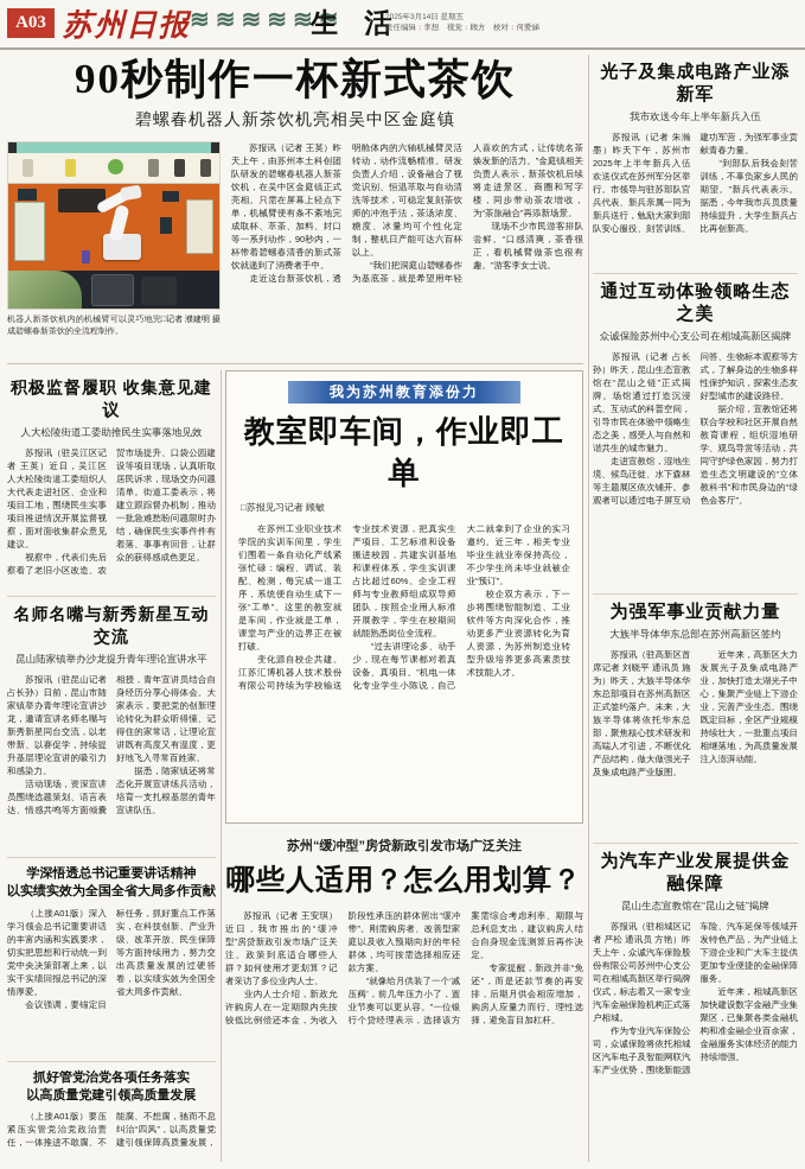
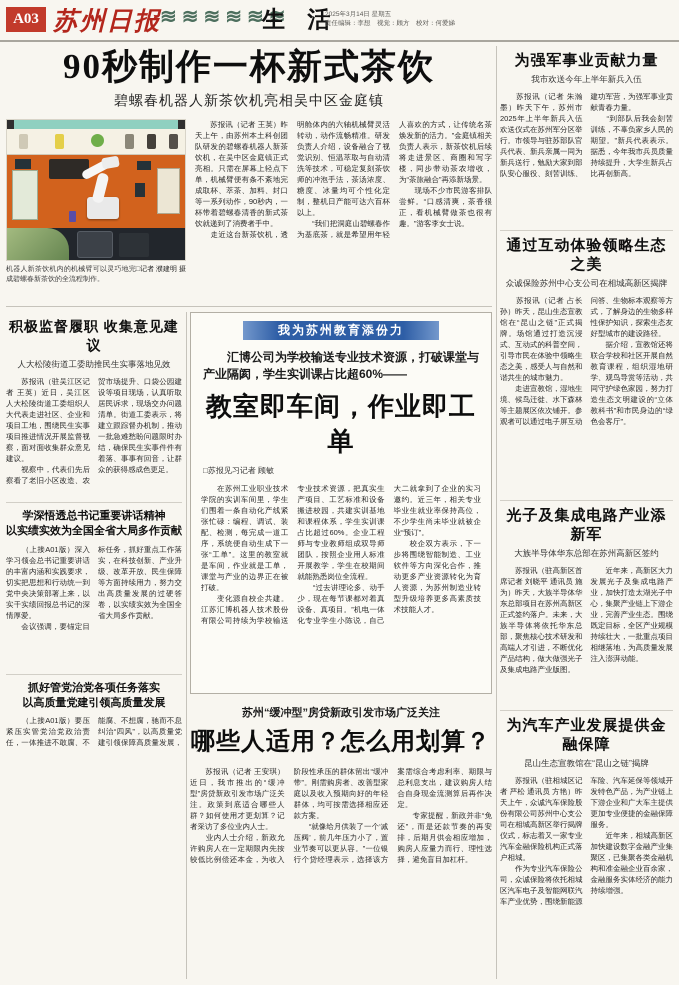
  A03
  苏州日报
  ≋≋≋≋≋≋
  生 活
  90秒制作一杯新式茶饮
  碧螺春机器人新茶饮机亮相吴中区金庭镇
  苏报讯（记者 王英）昨天上午，由苏州本土科创团队研发的碧螺春机器人新茶饮机，在吴中区金庭镇正式亮相。只需在屏幕上轻点下单，机械臂便有条不紊地完成取杯、萃茶、加料、封口等一系列动作，90秒内，一杯带着碧螺春清香的新式茶饮就递到了消费者手中。
  走近这台新茶饮机，透明舱体内的六轴机械臂灵活转动，动作流畅精准。研发负责人介绍，设备融合了视觉识别、恒温萃取与自动清洗等技术，可稳定复刻茶饮师的冲泡手法，茶汤浓度、糖度、冰量均可个性化定制，整机日产能可达六百杯以上。
  “我们把洞庭山碧螺春作为基底茶，就是希望用年轻人喜欢的方式，让传统名茶焕发新的活力。”金庭镇相关负责人表示，新茶饮机后续将走进景区、商圈和写字楼，同步带动茶农增收，为“茶旅融合”再添新场景。
  现场不少市民游客排队尝鲜。“口感清爽，茶香很正，看机械臂做茶也很有趣。”游客李女士说。
  积极监督履职 收集意见建议
  人大松陵街道工委助推民生实事落地见效
  苏报讯（驻吴江区记者 王英）近日，吴江区人大松陵街道工委组织人大代表走进社区、企业和项目工地，围绕民生实事项目推进情况开展监督视察，面对面收集群众意见建议。
  视察中，代表们先后察看了老旧小区改造、农贸市场提升、口袋公园建设等项目现场，认真听取居民诉求，现场交办问题清单。街道工委表示，将建立跟踪督办机制，推动一批急难愁盼问题限时办结，确保民生实事件件有着落、事事有回音，让群众的获得感成色更足。
- 名师名嘴与新秀新星互动交流
- 昆山陆家镇举办沙龙提升青年理论宣讲水平
- 苏报讯（驻昆山记者 占长孙）日前，昆山市陆家镇举办青年理论宣讲沙龙，邀请宣讲名师名嘴与新秀新星同台交流，以老带新、以赛促学，持续提升基层理论宣讲的吸引力和感染力。
- 活动现场，资深宣讲员围绕选题策划、语言表达、情感共鸣等方面倾囊相授，青年宣讲员结合自身经历分享心得体会。大家表示，要把党的创新理论转化为群众听得懂、记得住的家常话，让理论宣讲既有高度又有温度，更好地飞入寻常百姓家。
- 据悉，陆家镇还将常态化开展宣讲练兵活动，培育一支扎根基层的青年宣讲队伍。
  学深悟透总书记重要讲话精神
  以实绩实效为全国全省大局多作贡献
  （上接A01版）深入学习领会总书记重要讲话的丰富内涵和实践要求，切实把思想和行动统一到党中央决策部署上来，以实干实绩回报总书记的深情厚爱。
  会议强调，要锚定目标任务，抓好重点工作落实，在科技创新、产业升级、改革开放、民生保障等方面持续用力，努力交出高质量发展的过硬答卷，以实绩实效为全国全省大局多作贡献。
  抓好管党治党各项任务落实
  以高质量党建引领高质量发展
  （上接A01版）要压紧压实管党治党政治责任，一体推进不敢腐、不能腐、不想腐，驰而不息纠治“四风”，以高质量党建引领保障高质量发展，
  我为苏州教育添份力
+ 汇博公司为学校输送专业技术资源，打破课堂与产业隔阂，学生实训课占比超60%——
  教室即车间，作业即工单
  □苏报见习记者 顾敏
  在苏州工业职业技术学院的实训车间里，学生们围着一条自动化产线紧张忙碌：编程、调试、装配、检测，每完成一道工序，系统便自动生成下一张“工单”。这里的教室就是车间，作业就是工单，课堂与产业的边界正在被打破。
  变化源自校企共建。江苏汇博机器人技术股份有限公司持续为学校输送专业技术资源，把真实生产项目、工艺标准和设备搬进校园，共建实训基地和课程体系，学生实训课占比超过60%。企业工程师与专业教师组成双导师团队，按照企业用人标准开展教学，学生在校期间就能熟悉岗位全流程。
  “过去讲理论多、动手少，现在每节课都对着真设备、真项目。”机电一体化专业学生小陈说，自己大二就拿到了企业的实习邀约。近三年，相关专业毕业生就业率保持高位，不少学生尚未毕业就被企业“预订”。
  校企双方表示，下一步将围绕智能制造、工业软件等方向深化合作，推动更多产业资源转化为育人资源，为苏州制造业转型升级培养更多高素质技术技能人才。
  苏州“缓冲型”房贷新政引发市场广泛关注
  哪些人适用？怎么用划算？
  苏报讯（记者 王安琪）近日，我市推出的“缓冲型”房贷新政引发市场广泛关注。政策到底适合哪些人群？如何使用才更划算？记者采访了多位业内人士。
  业内人士介绍，新政允许购房人在一定期限内先按较低比例偿还本金，为收入阶段性承压的群体留出“缓冲带”。刚需购房者、改善型家庭以及收入预期向好的年轻群体，均可按需选择相应还款方案。
  “就像给月供装了一个‘减压阀’，前几年压力小了，置业节奏可以更从容。”一位银行个贷经理表示，选择该方案需综合考虑利率、期限与总利息支出，建议购房人结合自身现金流测算后再作决定。
  专家提醒，新政并非“免还”，而是还款节奏的再安排，后期月供会相应增加，购房人应量力而行、理性选择，避免盲目加杠杆。
- 光子及集成电路产业添新军
+ 为强军事业贡献力量
  我市欢送今年上半年新兵入伍
  苏报讯（记者 朱瀚墨）昨天下午，苏州市2025年上半年新兵入伍欢送仪式在苏州军分区举行。市领导与驻苏部队官兵代表、新兵亲属一同为新兵送行，勉励大家到部队安心服役、刻苦训练、建功军营，为强军事业贡献青春力量。
  “到部队后我会刻苦训练，不辜负家乡人民的期望。”新兵代表表示。据悉，今年我市兵员质量持续提升，大学生新兵占比再创新高。
  通过互动体验领略生态之美
  众诚保险苏州中心支公司在相城高新区揭牌
  苏报讯（记者 占长孙）昨天，昆山生态宣教馆在“昆山之链”正式揭牌。场馆通过打造沉浸式、互动式的科普空间，引导市民在体验中领略生态之美，感受人与自然和谐共生的城市魅力。
  走进宣教馆，湿地生境、候鸟迁徙、水下森林等主题展区依次铺开。参观者可以通过电子屏互动问答、生物标本观察等方式，了解身边的生物多样性保护知识，探索生态友好型城市的建设路径。
  据介绍，宣教馆还将联合学校和社区开展自然教育课程，组织湿地研学、观鸟导赏等活动，共同守护绿色家园，努力打造生态文明建设的“立体教科书”和市民身边的“绿色会客厅”。
- 为强军事业贡献力量
+ 光子及集成电路产业添新军
  大族半导体华东总部在苏州高新区签约
  苏报讯（驻高新区首席记者 刘晓平 通讯员 施为）昨天，大族半导体华东总部项目在苏州高新区正式签约落户。未来，大族半导体将依托华东总部，聚焦核心技术研发和高端人才引进，不断优化产品结构，做大做强光子及集成电路产业版图。
  近年来，高新区大力发展光子及集成电路产业，加快打造太湖光子中心，集聚产业链上下游企业，完善产业生态。围绕既定目标，全区产业规模持续壮大，一批重点项目相继落地，为高质量发展注入澎湃动能。
  为汽车产业发展提供金融保障
  昆山生态宣教馆在“昆山之链”揭牌
  苏报讯（驻相城区记者 严松 通讯员 方艳）昨天上午，众诚汽车保险股份有限公司苏州中心支公司在相城高新区举行揭牌仪式，标志着又一家专业汽车金融保险机构正式落户相城。
  作为专业汽车保险公司，众诚保险将依托相城区汽车电子及智能网联汽车产业优势，围绕新能源车险、汽车延保等领域开发特色产品，为产业链上下游企业和广大车主提供更加专业便捷的金融保障服务。
  近年来，相城高新区加快建设数字金融产业集聚区，已集聚各类金融机构和准金融企业百余家，金融服务实体经济的能力持续增强。
